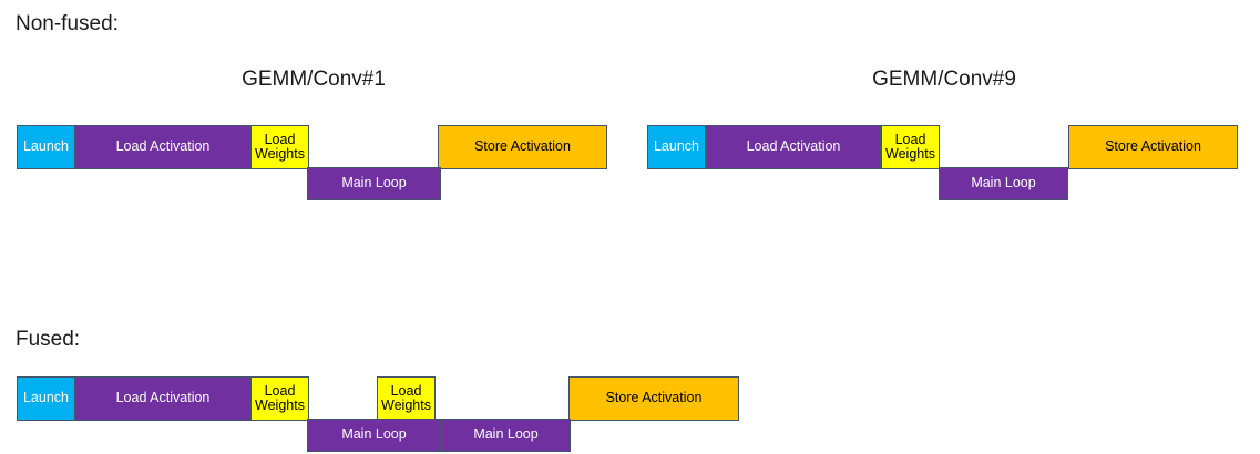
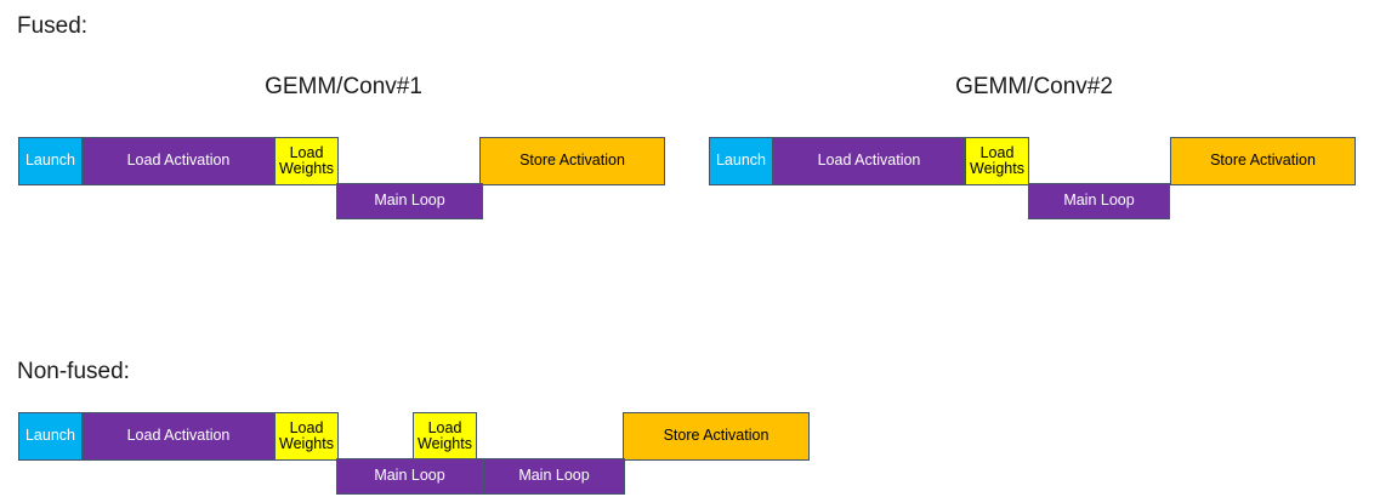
- Non-fused:
+ Fused:
  GEMM/Conv#1
  Launch
  Load Activation
  Load
  Weights
  Store Activation
  Main Loop
- GEMM/Conv#9
+ GEMM/Conv#2
  Launch
  Load Activation
  Load
  Weights
  Store Activation
  Main Loop
- Fused:
+ Non-fused:
  Launch
  Load Activation
  Load
  Weights
  Load
  Weights
  Store Activation
  Main Loop
  Main Loop
